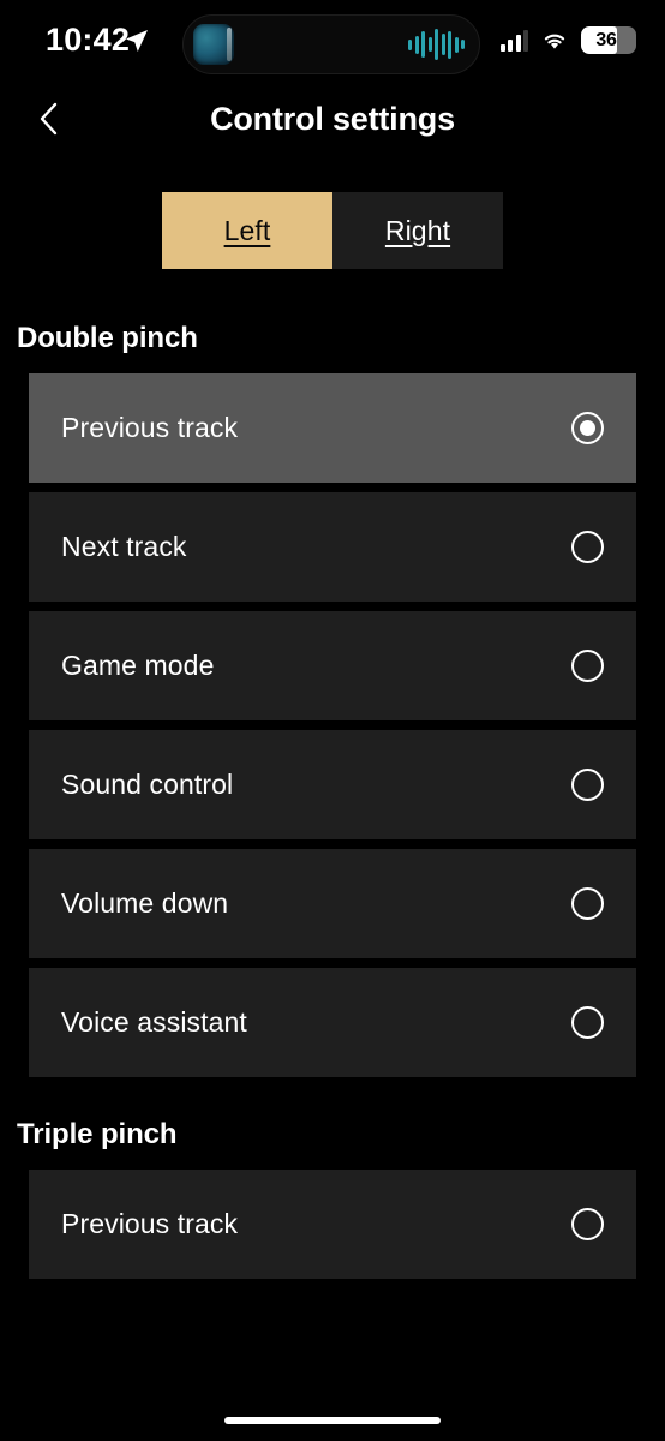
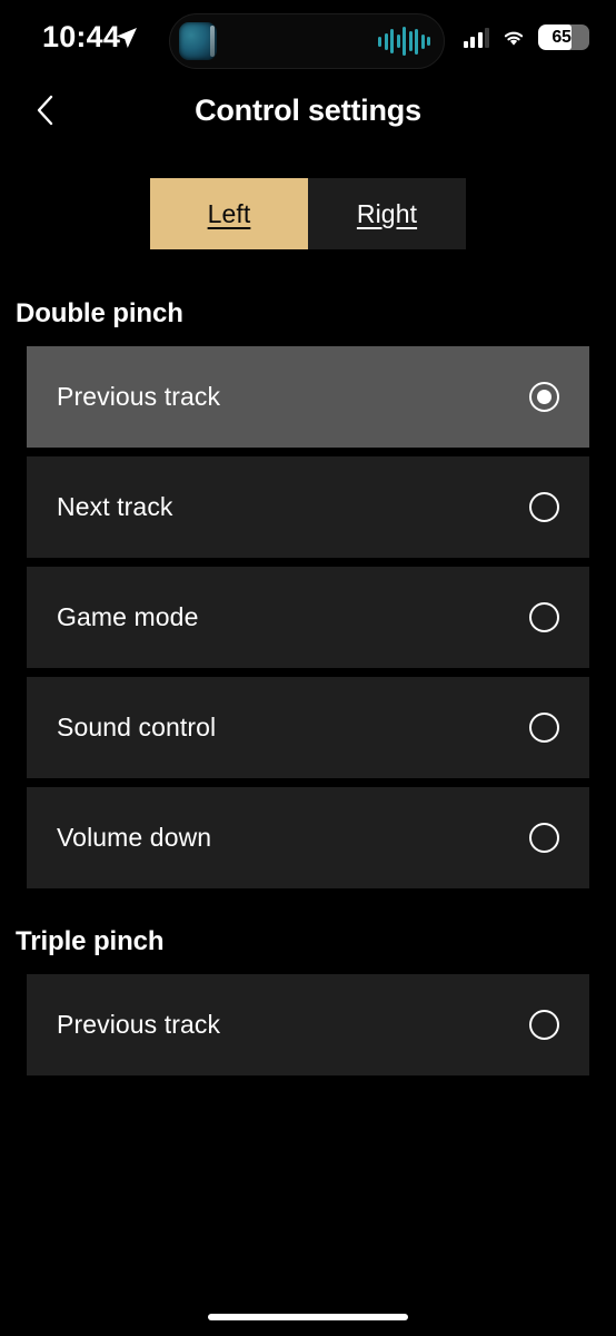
- 10:42
+ 10:44
- 36
+ 65
  Control settings
  Left
  Right
  Double pinch
  Previous track
  Next track
  Game mode
  Sound control
  Volume down
- Voice assistant
  Triple pinch
  Previous track
